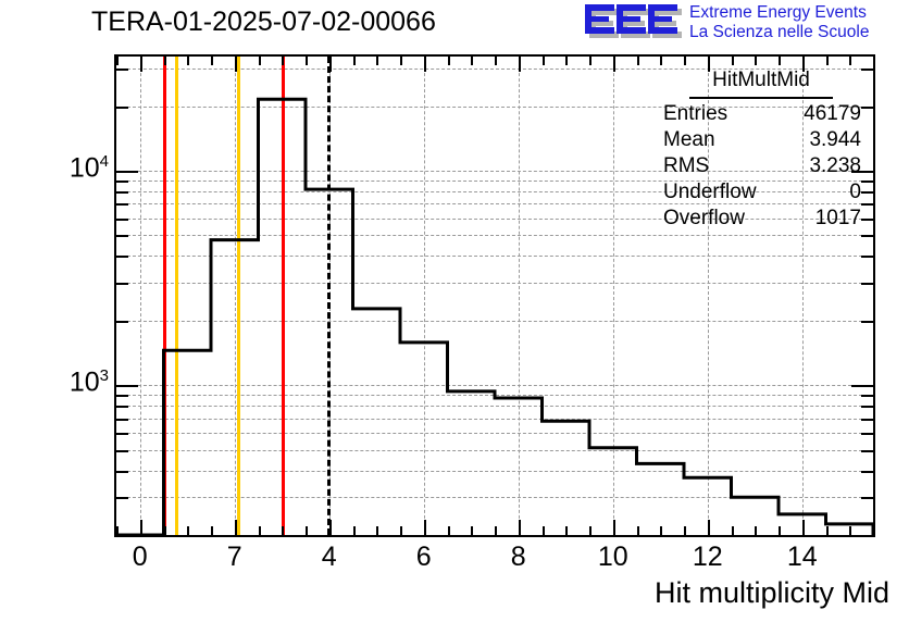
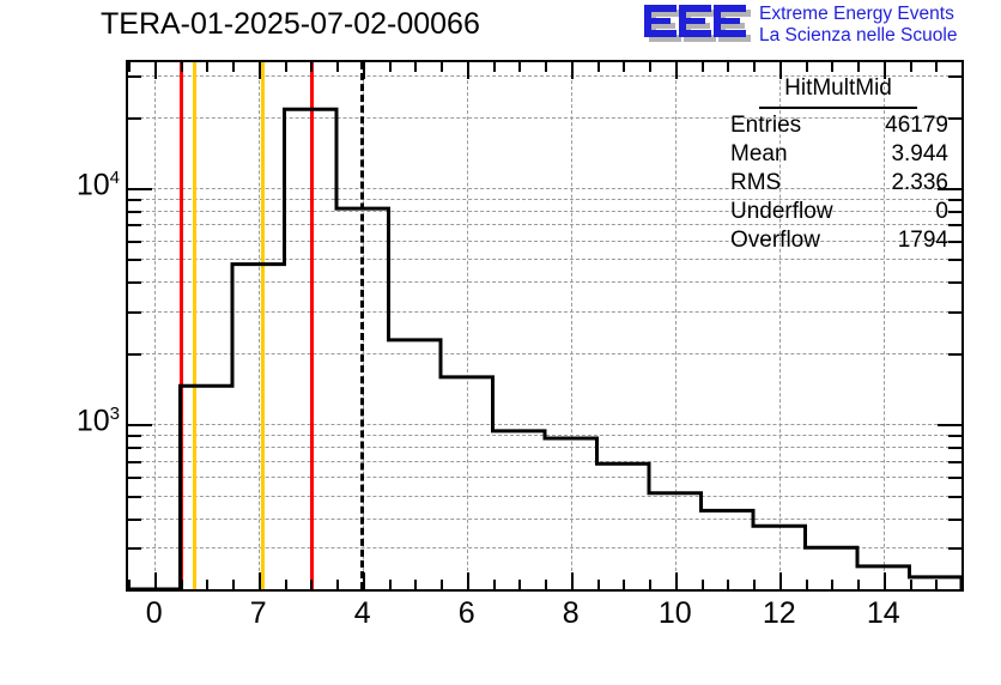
  TERA-01-2025-07-02-00066
  Extreme Energy Events
  La Scienza nelle Scuole
  0
  7
  4
  6
  8
  10
  12
  14
  103
  104
- Hit multiplicity Mid
  HitMultMid
  Entries
  46179
  Mean
  3.944
  RMS
- 3.238
+ 2.336
  Underflow
  0
  Overflow
- 1017
+ 1794
